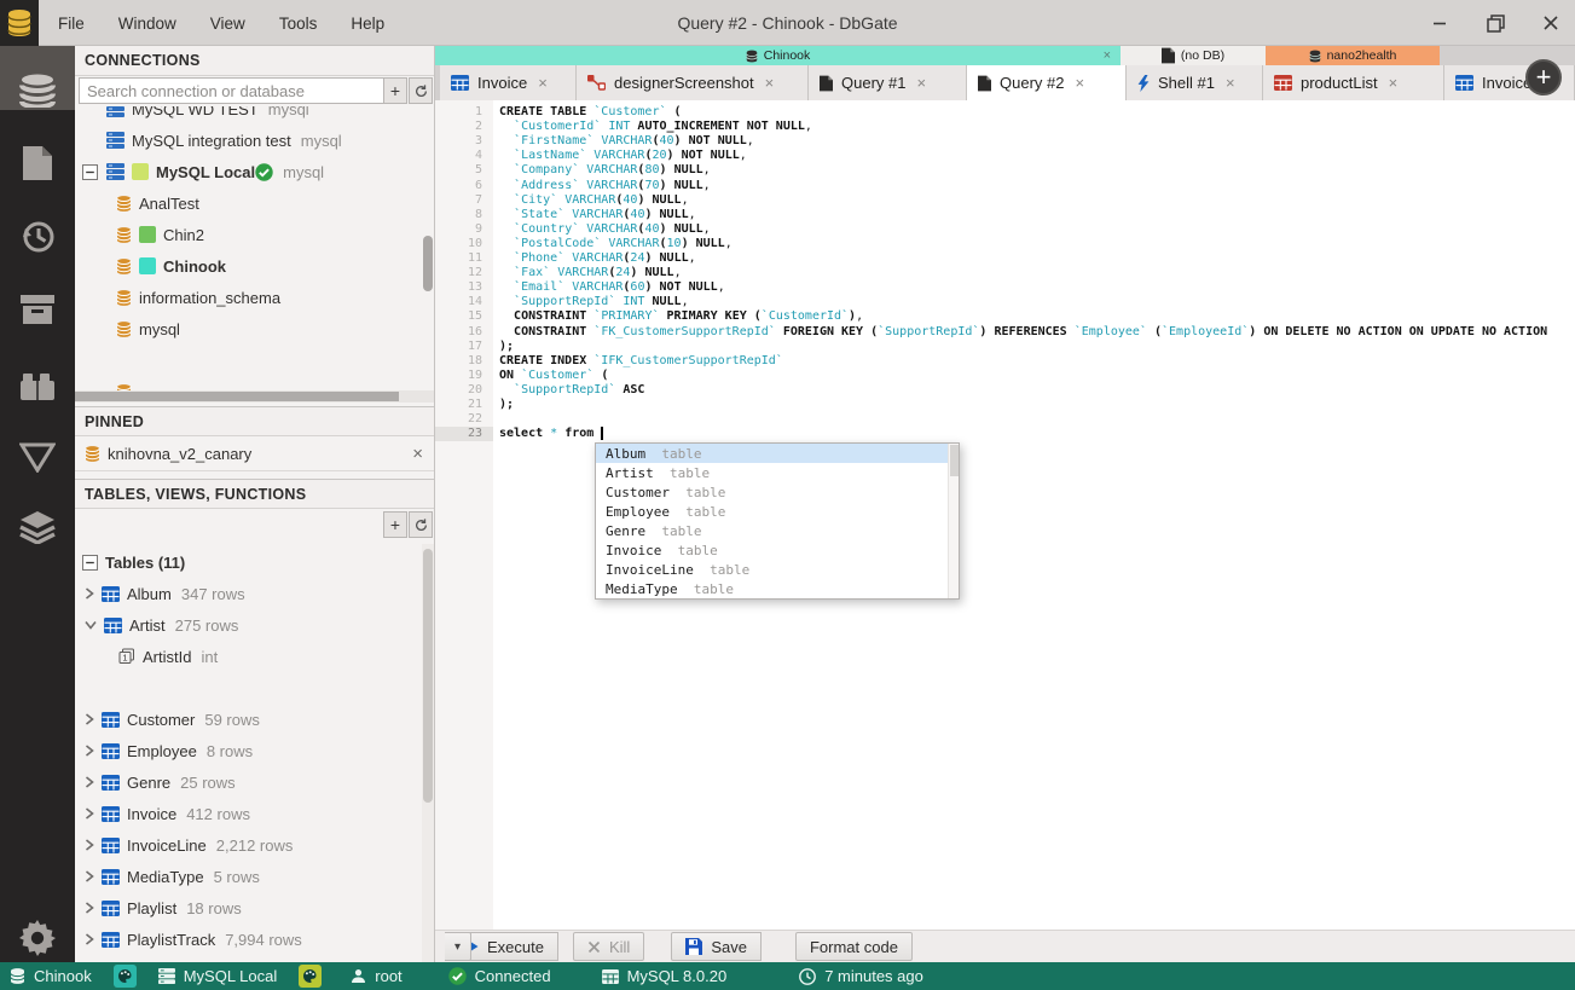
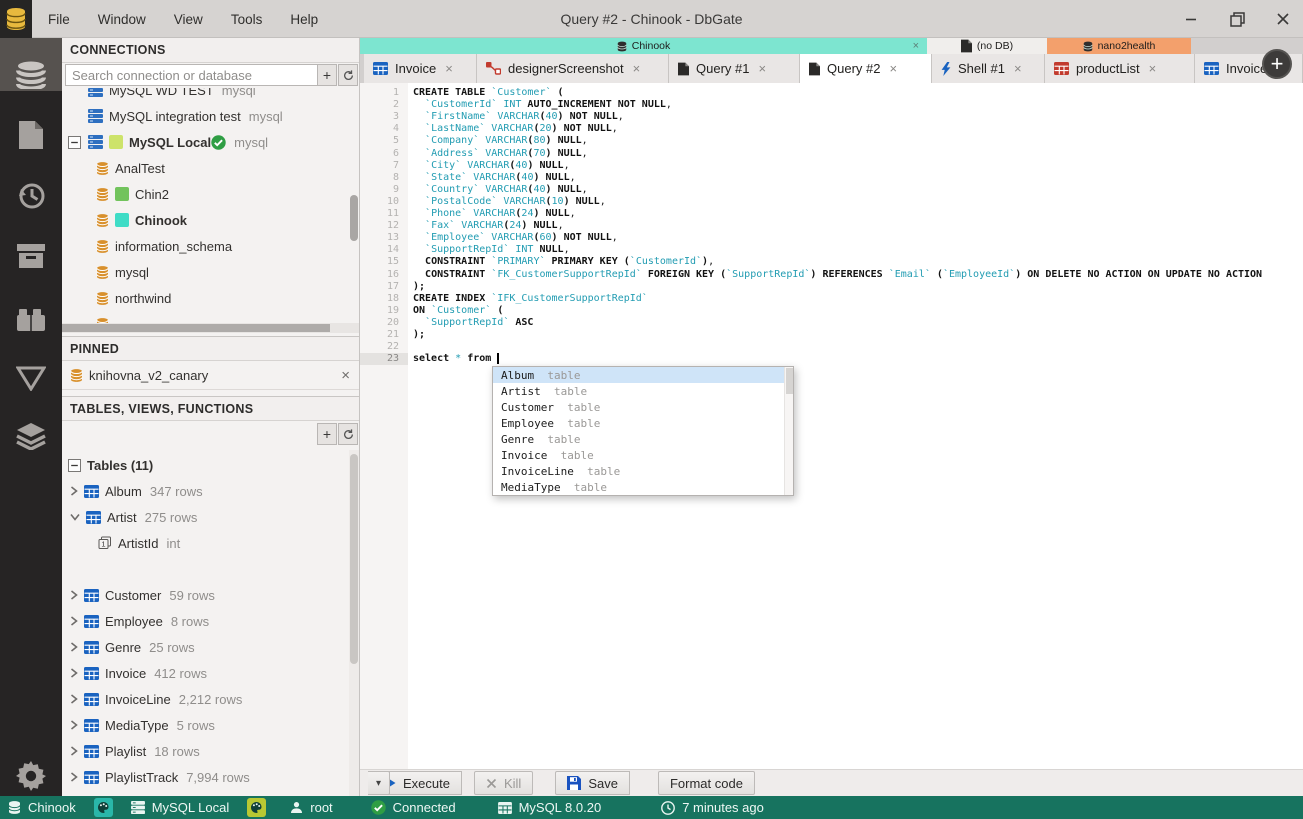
  File
  Window
  View
  Tools
  Help
  Query #2 - Chinook - DbGate
  CONNECTIONS
  Search connection or database
  +
  MySQL WD TEST
  mysql
  MySQL integration test
  mysql
  MySQL Local
  mysql
  AnalTest
  Chin2
  Chinook
  information_schema
  mysql
+ northwind
  PINNED
  knihovna_v2_canary
  ×
  TABLES, VIEWS, FUNCTIONS
  +
  Tables (11)
  Album
  347 rows
  Artist
  275 rows
  1
  ArtistId
  int
  Customer
  59 rows
  Employee
  8 rows
  Genre
  25 rows
  Invoice
  412 rows
  InvoiceLine
  2,212 rows
  MediaType
  5 rows
  Playlist
  18 rows
  PlaylistTrack
  7,994 rows
  Chinook
  ×
  (no DB)
  nano2health
  Invoice
  ×
  designerScreenshot
  ×
  Query #1
  ×
  Query #2
  ×
  Shell #1
  ×
  productList
  ×
  Invoic
  +
  1
  2
  3
  4
  5
  6
  7
  8
  9
  10
  11
  12
  13
  14
  15
  16
  17
  18
  19
  20
  21
  22
  23
  CREATE TABLE `Customer` (
  `CustomerId` INT AUTO_INCREMENT NOT NULL,
  `FirstName` VARCHAR(40) NOT NULL,
  `LastName` VARCHAR(20) NOT NULL,
  `Company` VARCHAR(80) NULL,
  `Address` VARCHAR(70) NULL,
  `City` VARCHAR(40) NULL,
  `State` VARCHAR(40) NULL,
  `Country` VARCHAR(40) NULL,
  `PostalCode` VARCHAR(10) NULL,
  `Phone` VARCHAR(24) NULL,
  `Fax` VARCHAR(24) NULL,
- `Email` VARCHAR(60) NOT NULL,
+ `Employee` VARCHAR(60) NOT NULL,
  `SupportRepId` INT NULL,
  CONSTRAINT `PRIMARY` PRIMARY KEY (`CustomerId`),
- CONSTRAINT `FK_CustomerSupportRepId` FOREIGN KEY (`SupportRepId`) REFERENCES `Employee` (`EmployeeId`) ON DELETE NO ACTION ON UPDATE NO ACTION
+ CONSTRAINT `FK_CustomerSupportRepId` FOREIGN KEY (`SupportRepId`) REFERENCES `Email` (`EmployeeId`) ON DELETE NO ACTION ON UPDATE NO ACTION
  );
  CREATE INDEX `IFK_CustomerSupportRepId`
  ON `Customer` (
  `SupportRepId` ASC
  );
  select * from
  Album
  table
  Artist
  table
  Customer
  table
  Employee
  table
  Genre
  table
  Invoice
  table
  InvoiceLine
  table
  MediaType
  table
  Execute
  Kill
  Save
  ▾
  Format code
  Chinook
  MySQL Local
  root
  Connected
  MySQL 8.0.20
  7 minutes ago
